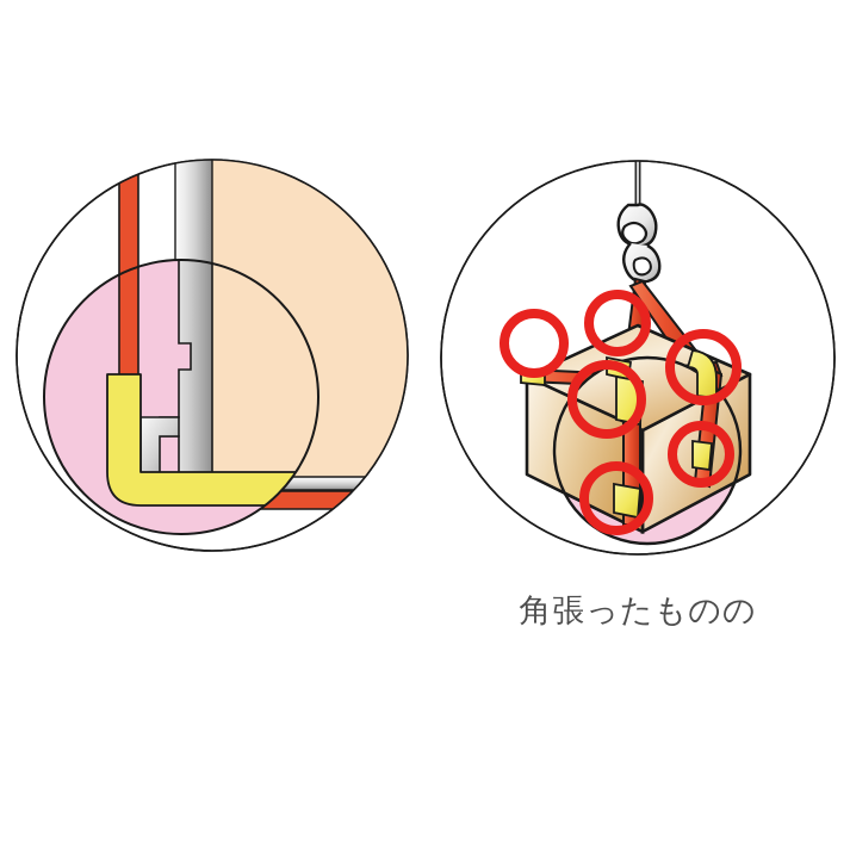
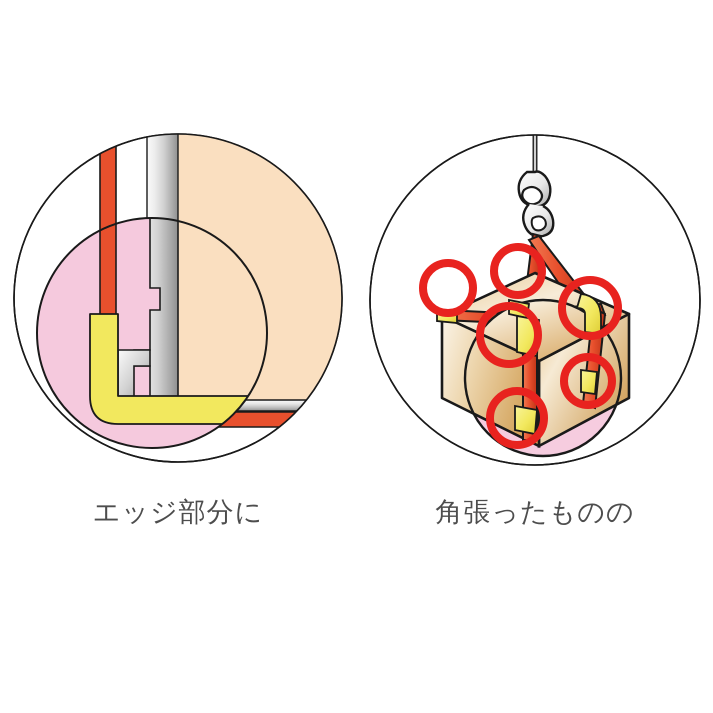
+ エッジ部分に
  角張ったものの
